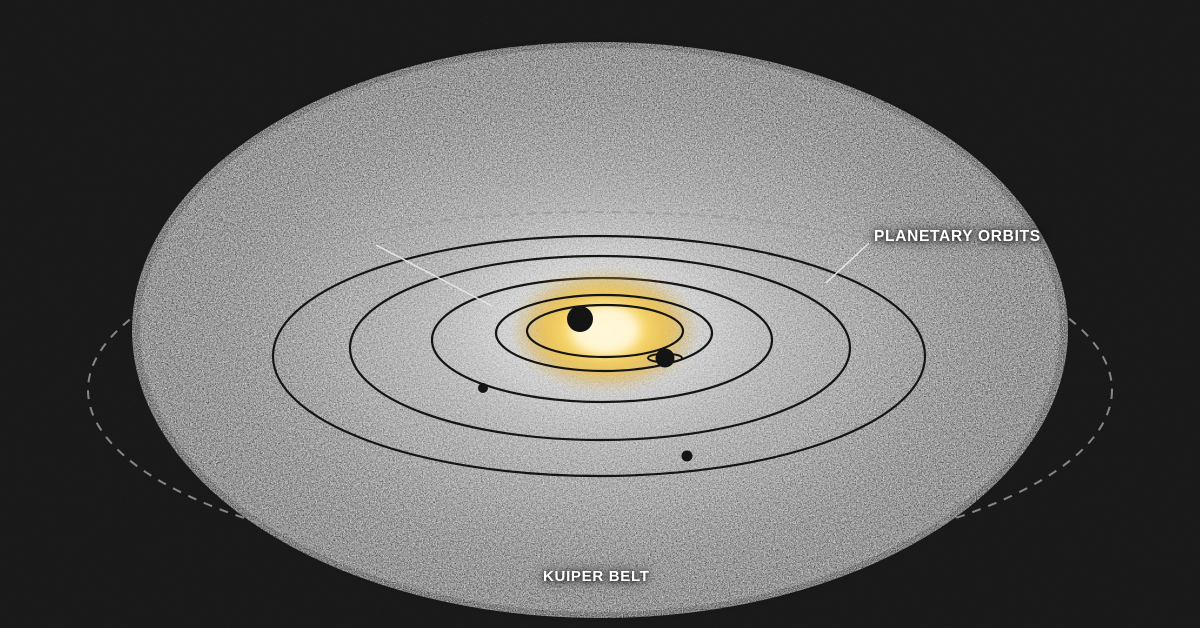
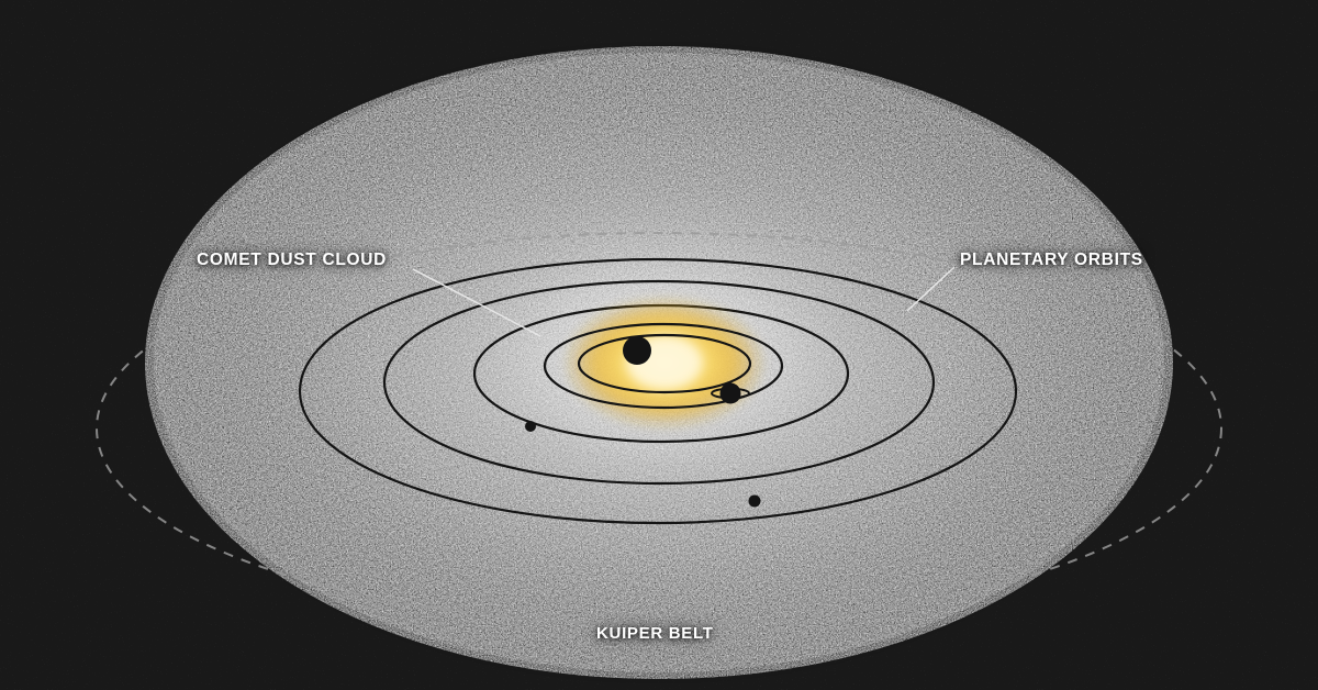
+ COMET DUST CLOUD
  PLANETARY ORBITS
  KUIPER BELT
